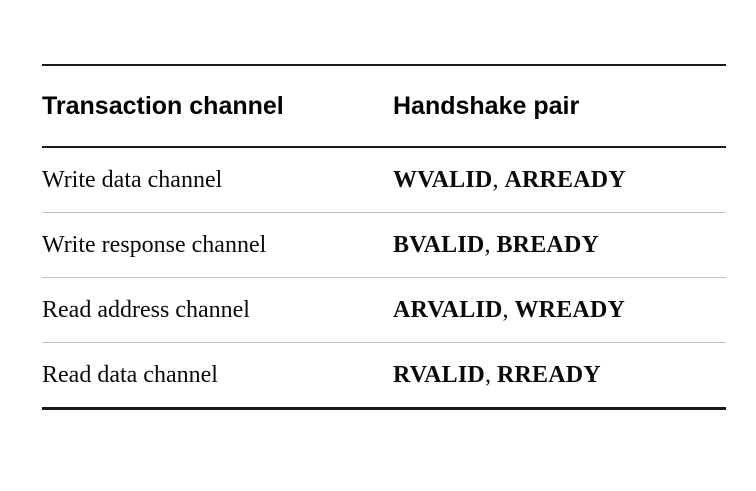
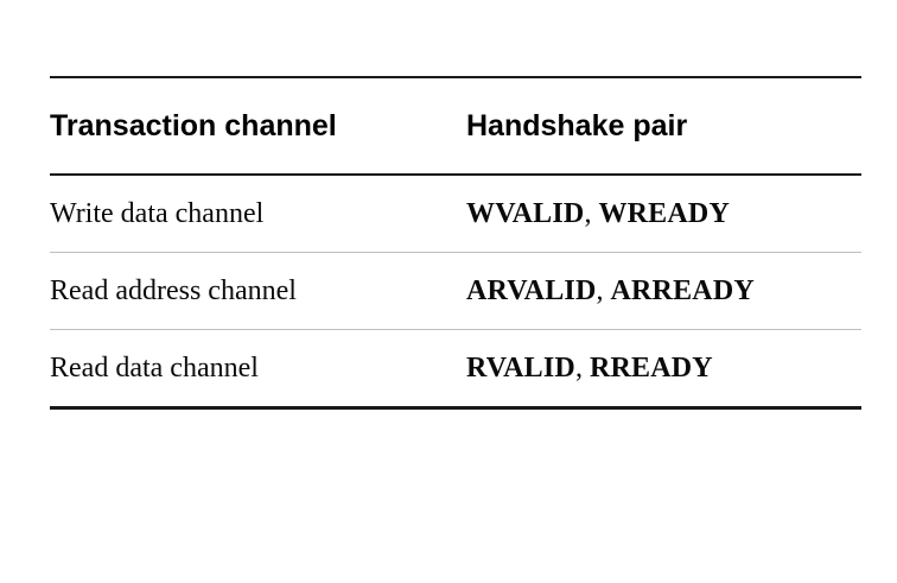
  Transaction channel	Handshake pair
- Write data channel	WVALID, ARREADY
+ Write data channel	WVALID, WREADY
- Write response channel	BVALID, BREADY
- Read address channel	ARVALID, WREADY
+ Read address channel	ARVALID, ARREADY
  Read data channel	RVALID, RREADY
